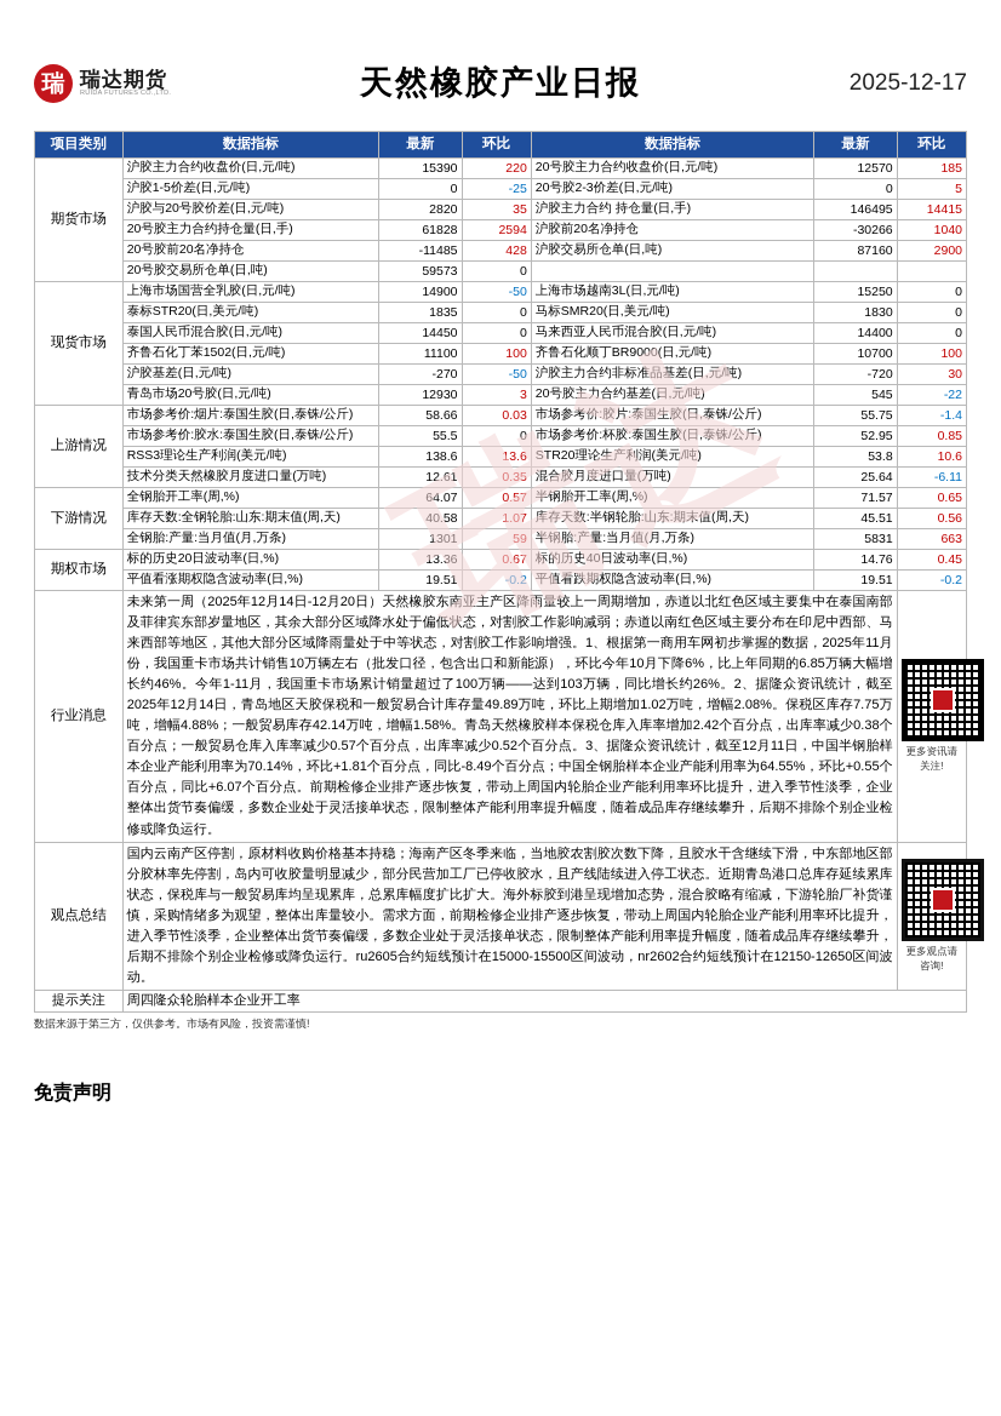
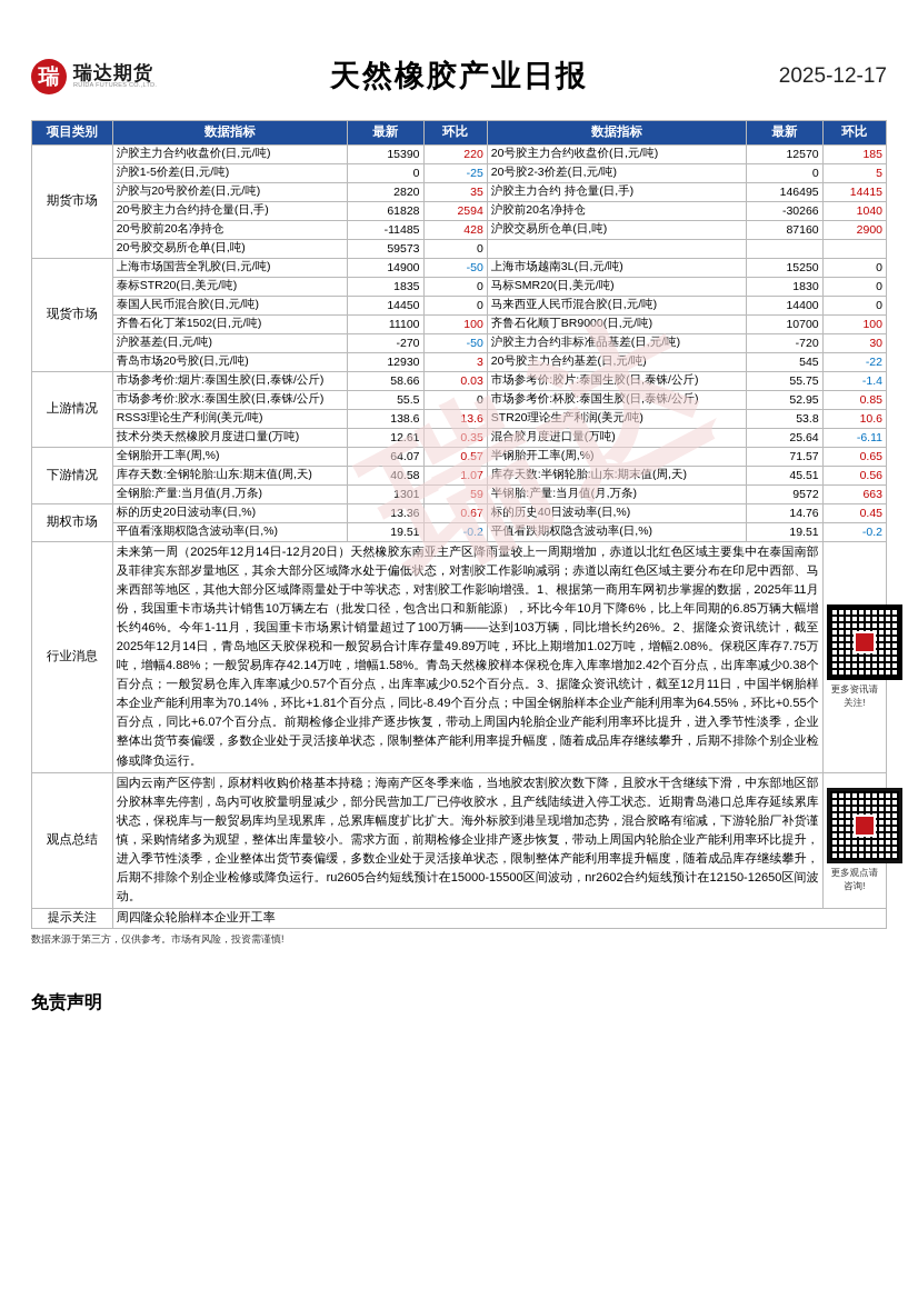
  瑞
  瑞达期货
  天然橡胶产业日报
  2025-12-17
  项目类别	数据指标	最新	环比	数据指标	最新	环比
  期货市场	沪胶主力合约收盘价(日,元/吨)	15390	220	20号胶主力合约收盘价(日,元/吨)	12570	185
  沪胶1-5价差(日,元/吨)	0	-25	20号胶2-3价差(日,元/吨)	0	5
  沪胶与20号胶价差(日,元/吨)	2820	35	沪胶主力合约 持仓量(日,手)	146495	14415
  20号胶主力合约持仓量(日,手)	61828	2594	沪胶前20名净持仓	-30266	1040
  20号胶前20名净持仓	-11485	428	沪胶交易所仓单(日,吨)	87160	2900
  20号胶交易所仓单(日,吨)	59573	0
  现货市场	上海市场国营全乳胶(日,元/吨)	14900	-50	上海市场越南3L(日,元/吨)	15250	0
  泰标STR20(日,美元/吨)	1835	0	马标SMR20(日,美元/吨)	1830	0
  泰国人民币混合胶(日,元/吨)	14450	0	马来西亚人民币混合胶(日,元/吨)	14400	0
  齐鲁石化丁苯1502(日,元/吨)	11100	100	齐鲁石化顺丁BR9000(日,元/吨)	10700	100
  沪胶基差(日,元/吨)	-270	-50	沪胶主力合约非标准品基差(日,元/吨)	-720	30
  青岛市场20号胶(日,元/吨)	12930	3	20号胶主力合约基差(日,元/吨)	545	-22
  上游情况	市场参考价:烟片:泰国生胶(日,泰铢/公斤)	58.66	0.03	市场参考价:胶片:泰国生胶(日,泰铢/公斤)	55.75	-1.4
  市场参考价:胶水:泰国生胶(日,泰铢/公斤)	55.5	0	市场参考价:杯胶:泰国生胶(日,泰铢/公斤)	52.95	0.85
  RSS3理论生产利润(美元/吨)	138.6	13.6	STR20理论生产利润(美元/吨)	53.8	10.6
  技术分类天然橡胶月度进口量(万吨)	12.61	0.35	混合胶月度进口量(万吨)	25.64	-6.11
  下游情况	全钢胎开工率(周,%)	64.07	0.57	半钢胎开工率(周,%)	71.57	0.65
  库存天数:全钢轮胎:山东:期末值(周,天)	40.58	1.07	库存天数:半钢轮胎:山东:期末值(周,天)	45.51	0.56
- 全钢胎:产量:当月值(月,万条)	1301	59	半钢胎:产量:当月值(月,万条)	5831	663
+ 全钢胎:产量:当月值(月,万条)	1301	59	半钢胎:产量:当月值(月,万条)	9572	663
  期权市场	标的历史20日波动率(日,%)	13.36	0.67	标的历史40日波动率(日,%)	14.76	0.45
  平值看涨期权隐含波动率(日,%)	19.51	-0.2	平值看跌期权隐含波动率(日,%)	19.51	-0.2
  行业消息	未来第一周（2025年12月14日-12月20日）天然橡胶东南亚主产区降雨量较上一周期增加，赤道以北红色区域主要集中在泰国南部及菲律宾东部岁量地区，其余大部分区域降水处于偏低状态，对割胶工作影响减弱；赤道以南红色区域主要分布在印尼中西部、马来西部等地区，其他大部分区域降雨量处于中等状态，对割胶工作影响增强。1、根据第一商用车网初步掌握的数据，2025年11月份，我国重卡市场共计销售10万辆左右（批发口径，包含出口和新能源），环比今年10月下降6%，比上年同期的6.85万辆大幅增长约46%。今年1-11月，我国重卡市场累计销量超过了100万辆——达到103万辆，同比增长约26%。2、据隆众资讯统计，截至2025年12月14日，青岛地区天胶保税和一般贸易合计库存量49.89万吨，环比上期增加1.02万吨，增幅2.08%。保税区库存7.75万吨，增幅4.88%；一般贸易库存42.14万吨，增幅1.58%。青岛天然橡胶样本保税仓库入库率增加2.42个百分点，出库率减少0.38个百分点；一般贸易仓库入库率减少0.57个百分点，出库率减少0.52个百分点。3、据隆众资讯统计，截至12月11日，中国半钢胎样本企业产能利用率为70.14%，环比+1.81个百分点，同比-8.49个百分点；中国全钢胎样本企业产能利用率为64.55%，环比+0.55个百分点，同比+6.07个百分点。前期检修企业排产逐步恢复，带动上周国内轮胎企业产能利用率环比提升，进入季节性淡季，企业整体出货节奏偏缓，多数企业处于灵活接单状态，限制整体产能利用率提升幅度，随着成品库存继续攀升，后期不排除个别企业检修或降负运行。	更多资讯请关注!
  观点总结	国内云南产区停割，原材料收购价格基本持稳；海南产区冬季来临，当地胶农割胶次数下降，且胶水干含继续下滑，中东部地区部分胶林率先停割，岛内可收胶量明显减少，部分民营加工厂已停收胶水，且产线陆续进入停工状态。近期青岛港口总库存延续累库状态，保税库与一般贸易库均呈现累库，总累库幅度扩比扩大。海外标胶到港呈现增加态势，混合胶略有缩减，下游轮胎厂补货谨慎，采购情绪多为观望，整体出库量较小。需求方面，前期检修企业排产逐步恢复，带动上周国内轮胎企业产能利用率环比提升，进入季节性淡季，企业整体出货节奏偏缓，多数企业处于灵活接单状态，限制整体产能利用率提升幅度，随着成品库存继续攀升，后期不排除个别企业检修或降负运行。ru2605合约短线预计在15000-15500区间波动，nr2602合约短线预计在12150-12650区间波动。	更多观点请咨询!
  提示关注	周四隆众轮胎样本企业开工率
  数据来源于第三方，仅供参考。市场有风险，投资需谨慎!
  免责声明
